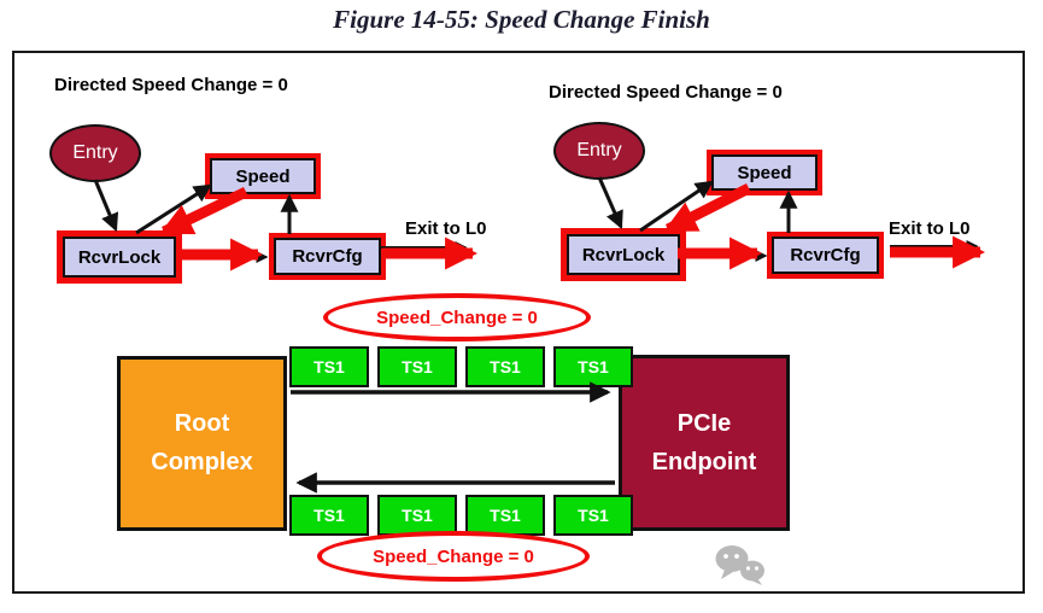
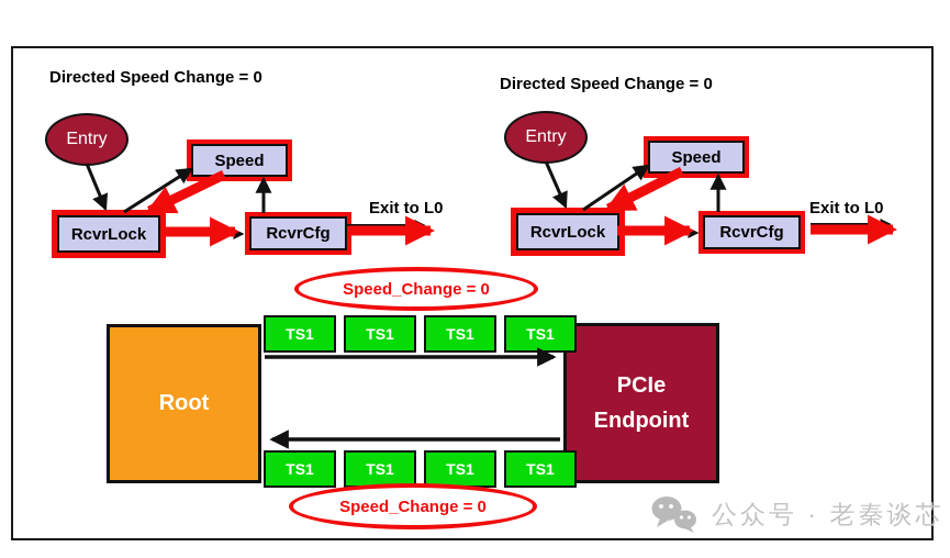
- Figure 14-55: Speed Change Finish
  Directed Speed Change = 0
  Entry
  Speed
  RcvrLock
  RcvrCfg
  Exit to L0
  Directed Speed Change = 0
  Entry
  Speed
  RcvrLock
  RcvrCfg
  Exit to L0
  Speed_Change = 0
  Root
- Complex
  PCIe
  Endpoint
  TS1
  TS1
  TS1
  TS1
  TS1
  TS1
  TS1
  TS1
  Speed_Change = 0
+ 公众号 · 老秦谈芯
